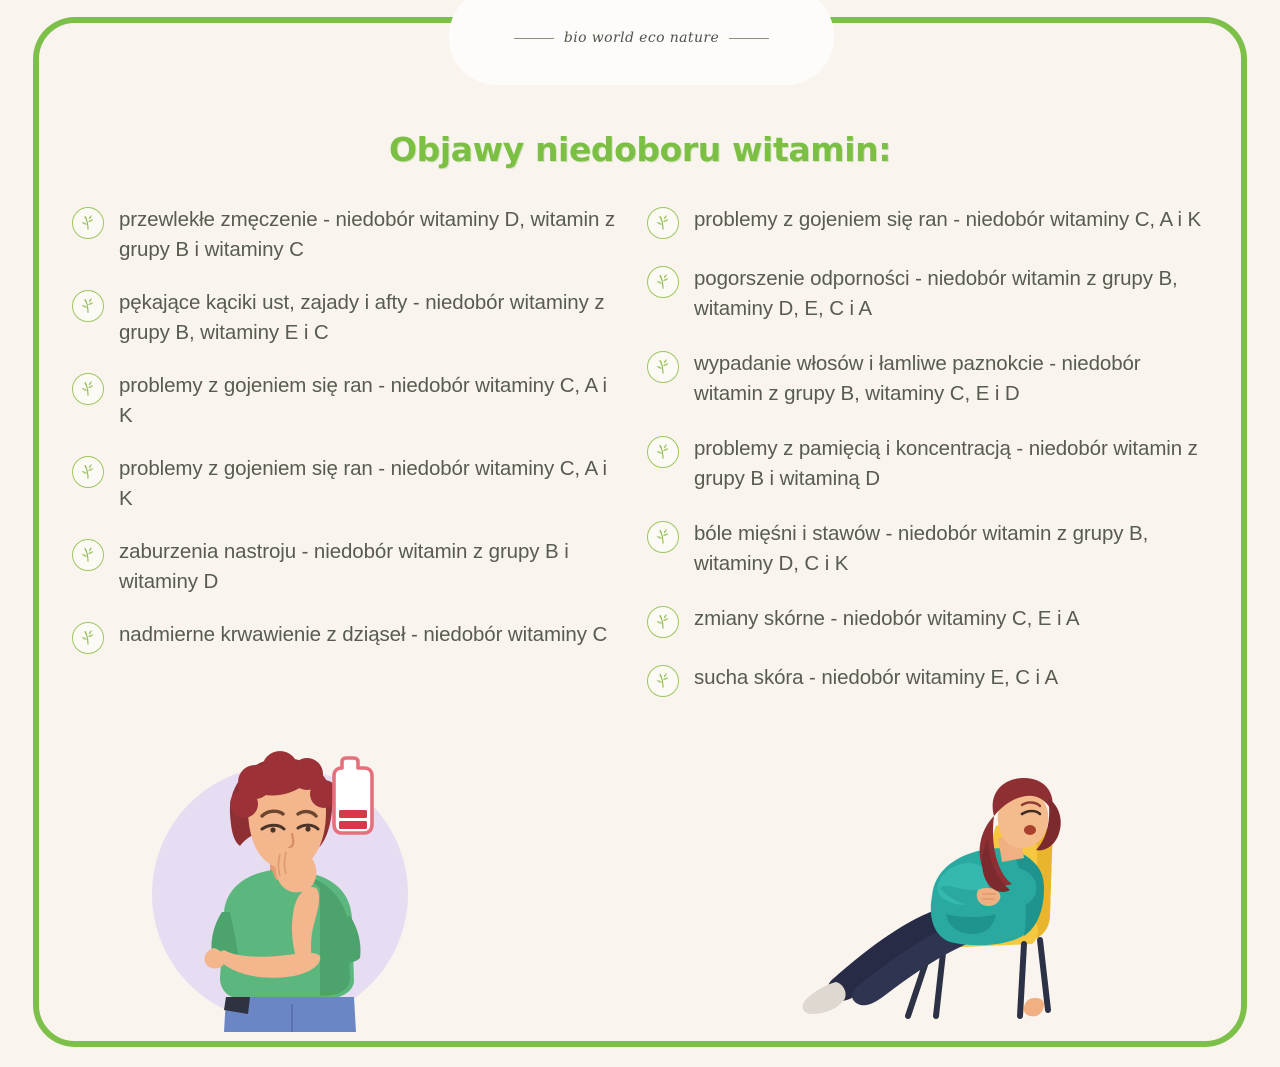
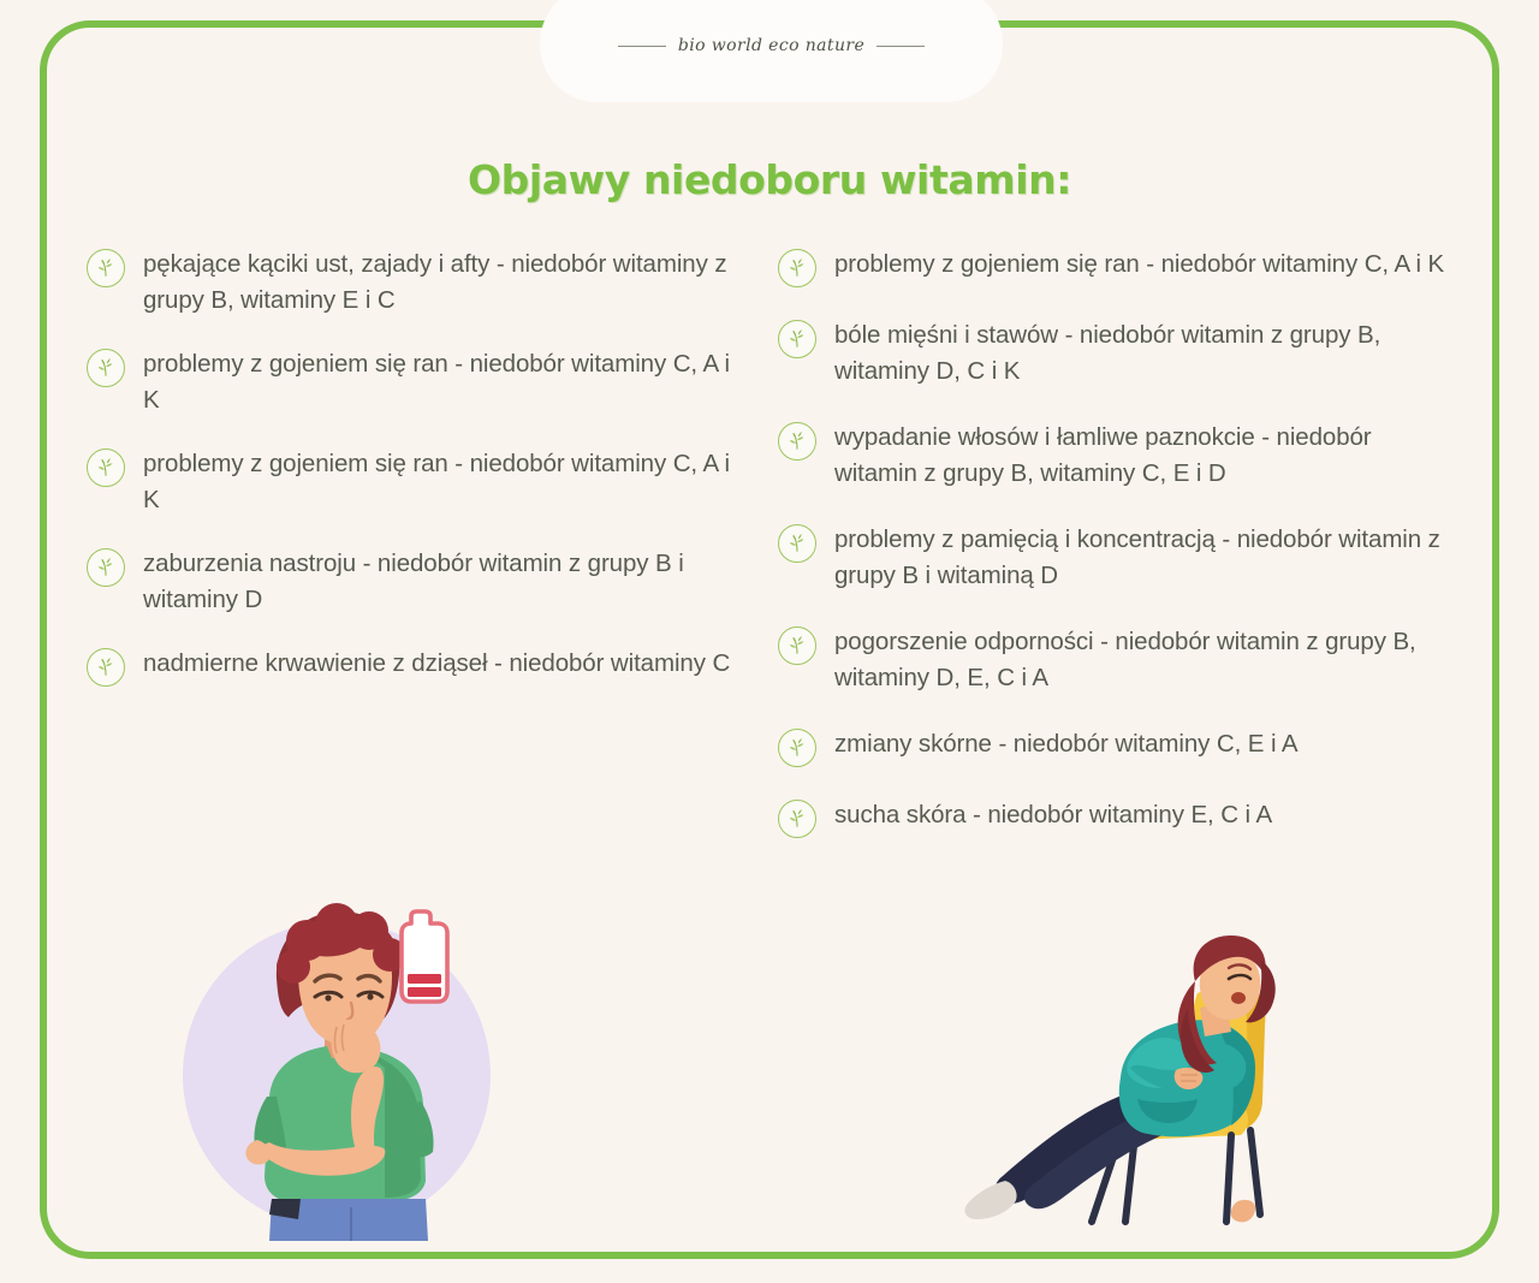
  bio world eco nature
  Objawy niedoboru witamin:
- przewlekłe zmęczenie - niedobór witaminy D, witamin z grupy B i witaminy C
  pękające kąciki ust, zajady i afty - niedobór witaminy z grupy B, witaminy E i C
  problemy z gojeniem się ran - niedobór witaminy C, A i K
  problemy z gojeniem się ran - niedobór witaminy C, A i K
  zaburzenia nastroju - niedobór witamin z grupy B i witaminy D
  nadmierne krwawienie z dziąseł - niedobór witaminy C
  problemy z gojeniem się ran - niedobór witaminy C, A i K
- pogorszenie odporności - niedobór witamin z grupy B, witaminy D, E, C i A
+ bóle mięśni i stawów - niedobór witamin z grupy B, witaminy D, C i K
  wypadanie włosów i łamliwe paznokcie - niedobór witamin z grupy B, witaminy C, E i D
  problemy z pamięcią i koncentracją - niedobór witamin z grupy B i witaminą D
- bóle mięśni i stawów - niedobór witamin z grupy B, witaminy D, C i K
+ pogorszenie odporności - niedobór witamin z grupy B, witaminy D, E, C i A
  zmiany skórne - niedobór witaminy C, E i A
  sucha skóra - niedobór witaminy E, C i A
